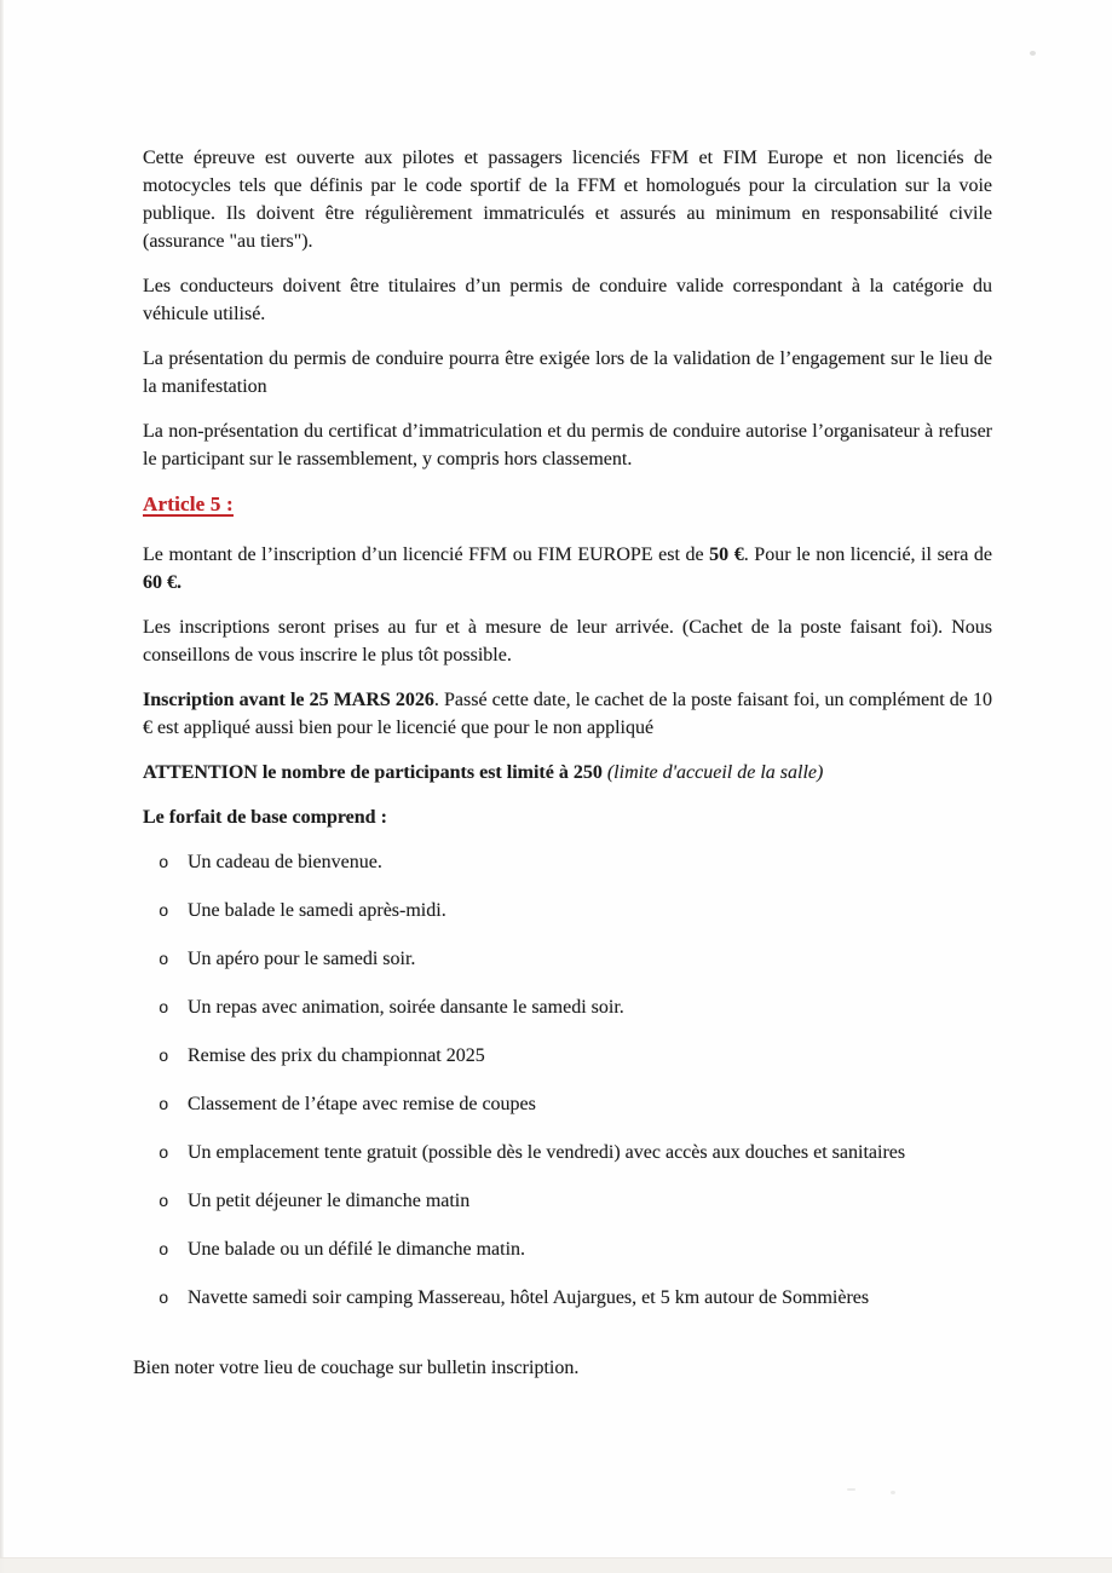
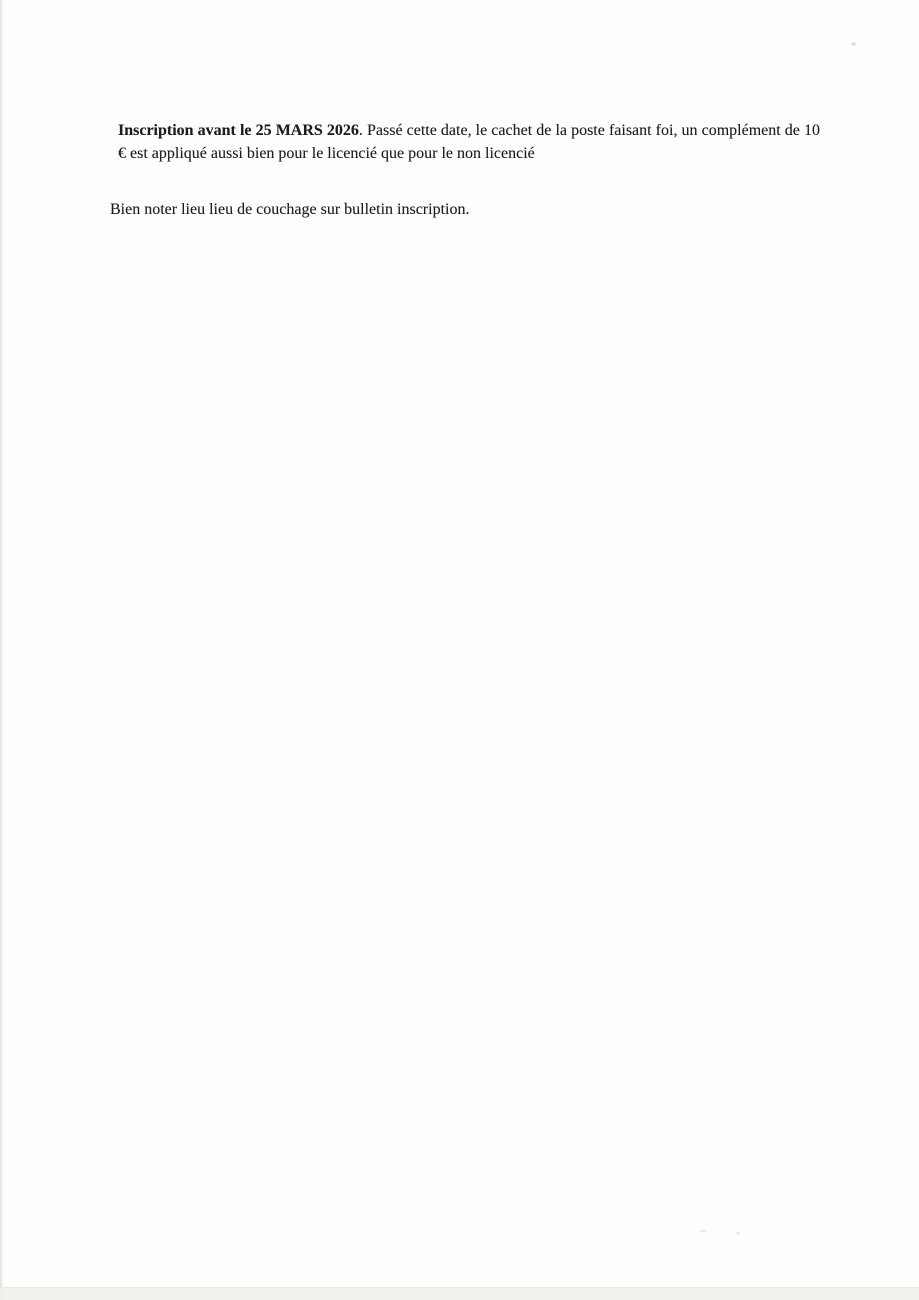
- Cette épreuve est ouverte aux pilotes et passagers licenciés FFM et FIM Europe et non licenciés de motocycles tels que définis par le code sportif de la FFM et homologués pour la circulation sur la voie publique. Ils doivent être régulièrement immatriculés et assurés au minimum en responsabilité civile (assurance "au tiers").
- Les conducteurs doivent être titulaires d’un permis de conduire valide correspondant à la catégorie du véhicule utilisé.
- La présentation du permis de conduire pourra être exigée lors de la validation de l’engagement sur le lieu de la manifestation
- La non-présentation du certificat d’immatriculation et du permis de conduire autorise l’organisateur à refuser le participant sur le rassemblement, y compris hors classement.
- Article 5 :
- Le montant de l’inscription d’un licencié FFM ou FIM EUROPE est de 50 €. Pour le non licencié, il sera de 60 €.
- Les inscriptions seront prises au fur et à mesure de leur arrivée. (Cachet de la poste faisant foi). Nous conseillons de vous inscrire le plus tôt possible.
- Inscription avant le 25 MARS 2026. Passé cette date, le cachet de la poste faisant foi, un complément de 10 € est appliqué aussi bien pour le licencié que pour le non appliqué
+ Inscription avant le 25 MARS 2026. Passé cette date, le cachet de la poste faisant foi, un complément de 10 € est appliqué aussi bien pour le licencié que pour le non licencié
- ATTENTION le nombre de participants est limité à 250 (limite d'accueil de la salle)
- Le forfait de base comprend :
- o Un cadeau de bienvenue.
- o Une balade le samedi après-midi.
- o Un apéro pour le samedi soir.
- o Un repas avec animation, soirée dansante le samedi soir.
- o Remise des prix du championnat 2025
- o Classement de l’étape avec remise de coupes
- o Un emplacement tente gratuit (possible dès le vendredi) avec accès aux douches et sanitaires
- o Un petit déjeuner le dimanche matin
- o Une balade ou un défilé le dimanche matin.
- o Navette samedi soir camping Massereau, hôtel Aujargues, et 5 km autour de Sommières
- Bien noter votre lieu de couchage sur bulletin inscription.
+ Bien noter lieu lieu de couchage sur bulletin inscription.
